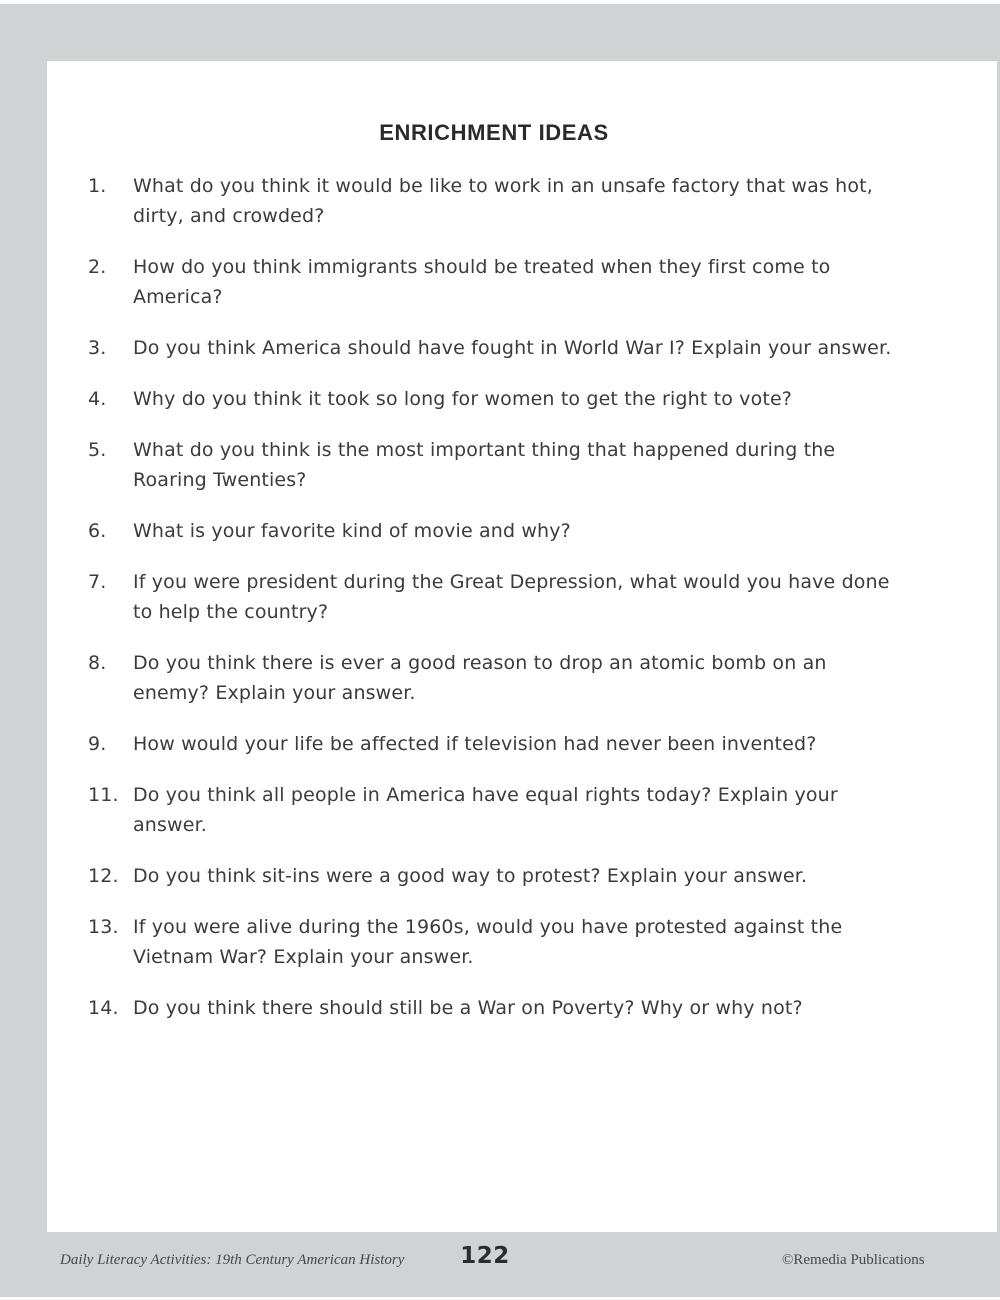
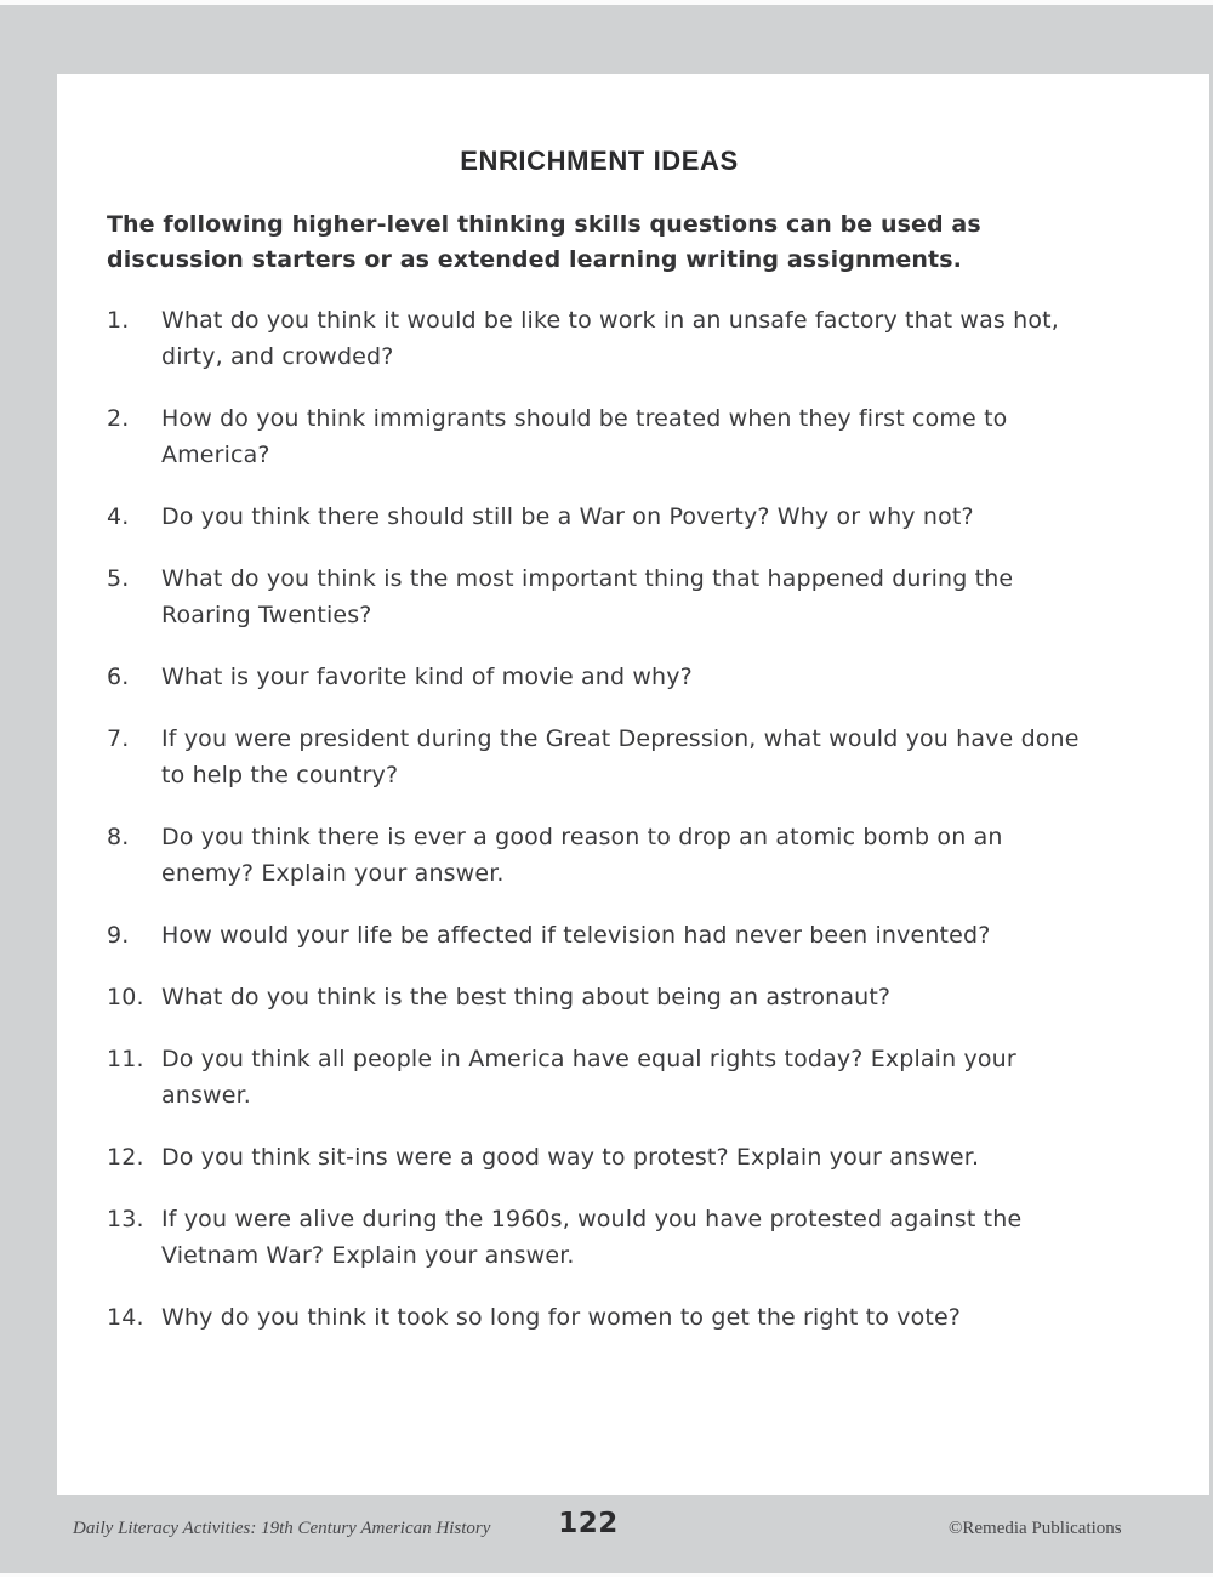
  ENRICHMENT IDEAS
+ The following higher-level thinking skills questions can be used as discussion starters or as extended learning writing assignments.
  1.
  What do you think it would be like to work in an unsafe factory that was hot, dirty, and crowded?
  2.
  How do you think immigrants should be treated when they first come to America?
- 3.
- Do you think America should have fought in World War I? Explain your answer.
  4.
- Why do you think it took so long for women to get the right to vote?
+ Do you think there should still be a War on Poverty? Why or why not?
  5.
  What do you think is the most important thing that happened during the Roaring Twenties?
  6.
  What is your favorite kind of movie and why?
  7.
  If you were president during the Great Depression, what would you have done to help the country?
  8.
  Do you think there is ever a good reason to drop an atomic bomb on an enemy? Explain your answer.
  9.
  How would your life be affected if television had never been invented?
+ 10.
+ What do you think is the best thing about being an astronaut?
  11.
  Do you think all people in America have equal rights today? Explain your answer.
  12.
  Do you think sit-ins were a good way to protest? Explain your answer.
  13.
  If you were alive during the 1960s, would you have protested against the Vietnam War? Explain your answer.
  14.
- Do you think there should still be a War on Poverty? Why or why not?
+ Why do you think it took so long for women to get the right to vote?
  Daily Literacy Activities: 19th Century American History
  122
  ©Remedia Publications
